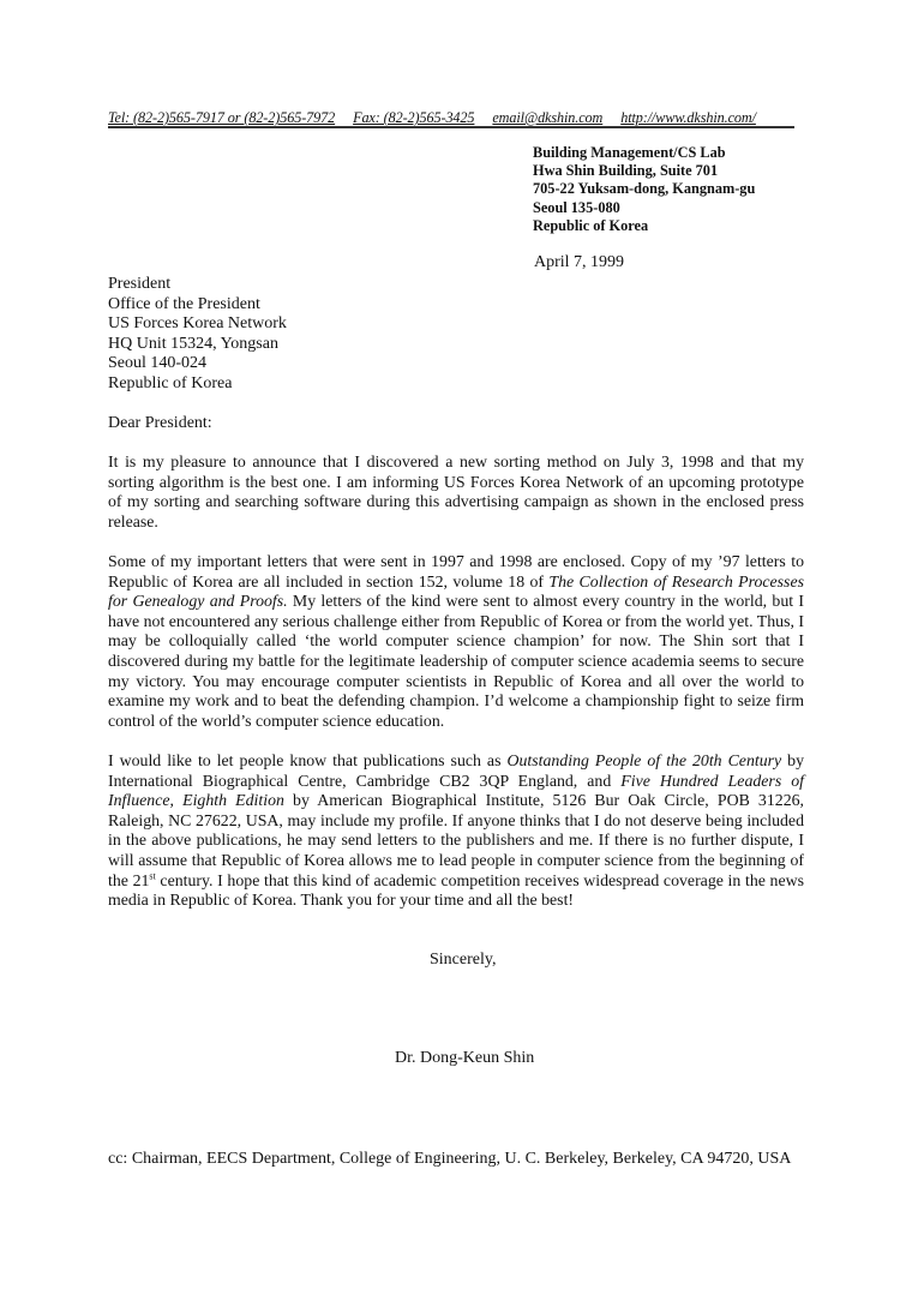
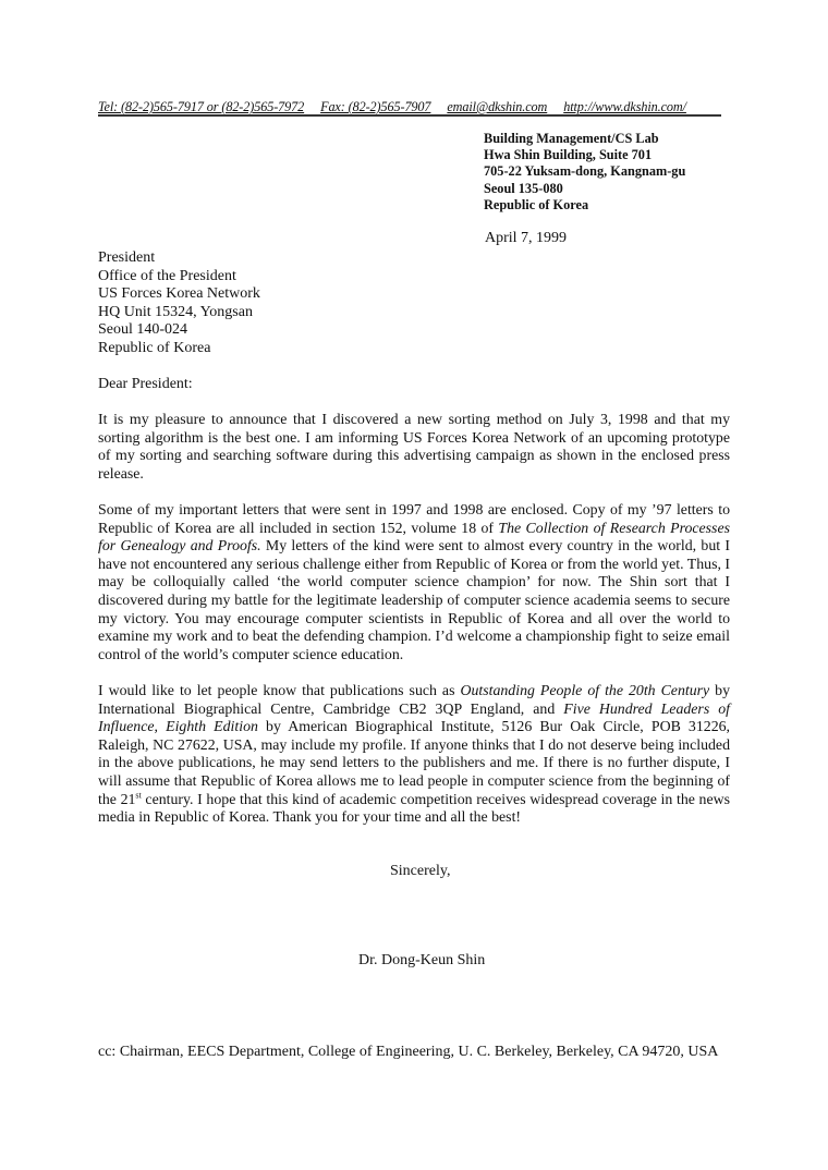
- Tel: (82-2)565-7917 or (82-2)565-7972 Fax: (82-2)565-3425 email@dkshin.com http://www.dkshin.com/
+ Tel: (82-2)565-7917 or (82-2)565-7972 Fax: (82-2)565-7907 email@dkshin.com http://www.dkshin.com/
  Building Management/CS Lab
  Hwa Shin Building, Suite 701
  705-22 Yuksam-dong, Kangnam-gu
  Seoul 135-080
  Republic of Korea
  April 7, 1999
  President
  Office of the President
  US Forces Korea Network
  HQ Unit 15324, Yongsan
  Seoul 140-024
  Republic of Korea
  Dear President:
  It is my pleasure to announce that I discovered a new sorting method on July 3, 1998 and that my sorting algorithm is the best one. I am informing US Forces Korea Network of an upcoming prototype of my sorting and searching software during this advertising campaign as shown in the enclosed press release.
- Some of my important letters that were sent in 1997 and 1998 are enclosed. Copy of my ’97 letters to Republic of Korea are all included in section 152, volume 18 of The Collection of Research Processes for Genealogy and Proofs. My letters of the kind were sent to almost every country in the world, but I have not encountered any serious challenge either from Republic of Korea or from the world yet. Thus, I may be colloquially called ‘the world computer science champion’ for now. The Shin sort that I discovered during my battle for the legitimate leadership of computer science academia seems to secure my victory. You may encourage computer scientists in Republic of Korea and all over the world to examine my work and to beat the defending champion. I’d welcome a championship fight to seize firm control of the world’s computer science education.
+ Some of my important letters that were sent in 1997 and 1998 are enclosed. Copy of my ’97 letters to Republic of Korea are all included in section 152, volume 18 of The Collection of Research Processes for Genealogy and Proofs. My letters of the kind were sent to almost every country in the world, but I have not encountered any serious challenge either from Republic of Korea or from the world yet. Thus, I may be colloquially called ‘the world computer science champion’ for now. The Shin sort that I discovered during my battle for the legitimate leadership of computer science academia seems to secure my victory. You may encourage computer scientists in Republic of Korea and all over the world to examine my work and to beat the defending champion. I’d welcome a championship fight to seize email control of the world’s computer science education.
  I would like to let people know that publications such as Outstanding People of the 20th Century by International Biographical Centre, Cambridge CB2 3QP England, and Five Hundred Leaders of Influence, Eighth Edition by American Biographical Institute, 5126 Bur Oak Circle, POB 31226, Raleigh, NC 27622, USA, may include my profile. If anyone thinks that I do not deserve being included in the above publications, he may send letters to the publishers and me. If there is no further dispute, I will assume that Republic of Korea allows me to lead people in computer science from the beginning of the 21st century. I hope that this kind of academic competition receives widespread coverage in the news media in Republic of Korea. Thank you for your time and all the best!
  Sincerely,
  Dr. Dong-Keun Shin
  cc: Chairman, EECS Department, College of Engineering, U. C. Berkeley, Berkeley, CA 94720, USA
